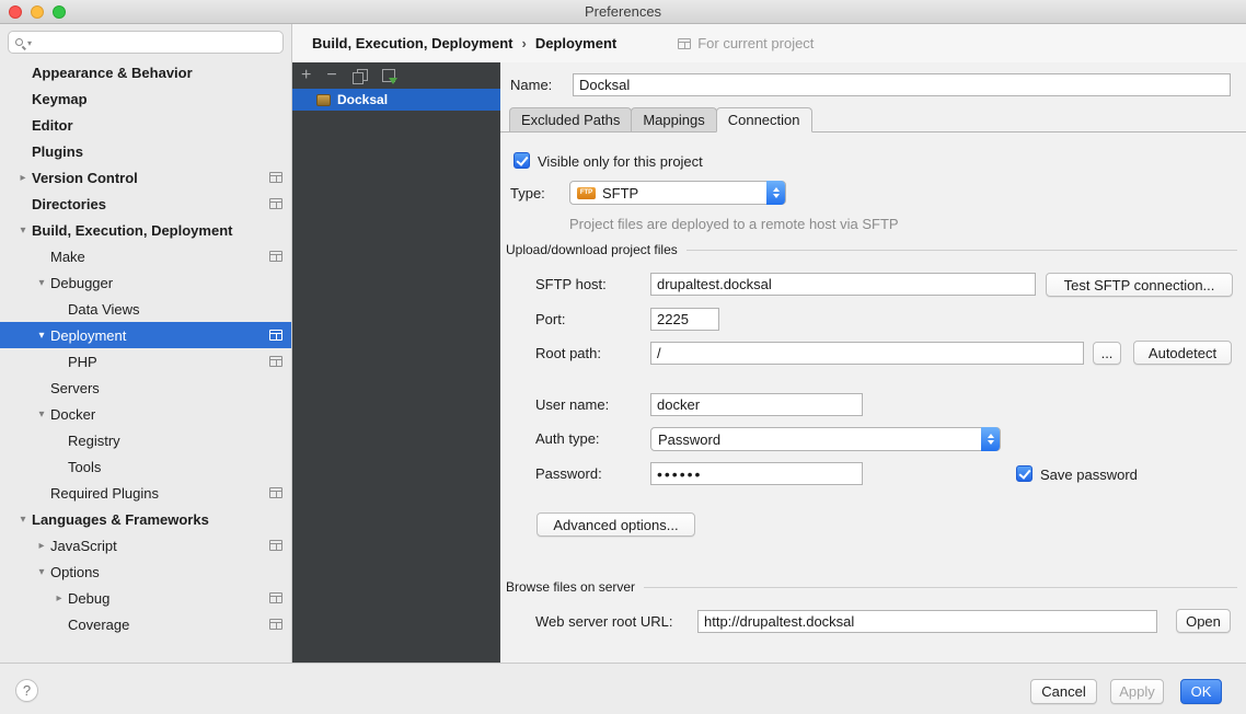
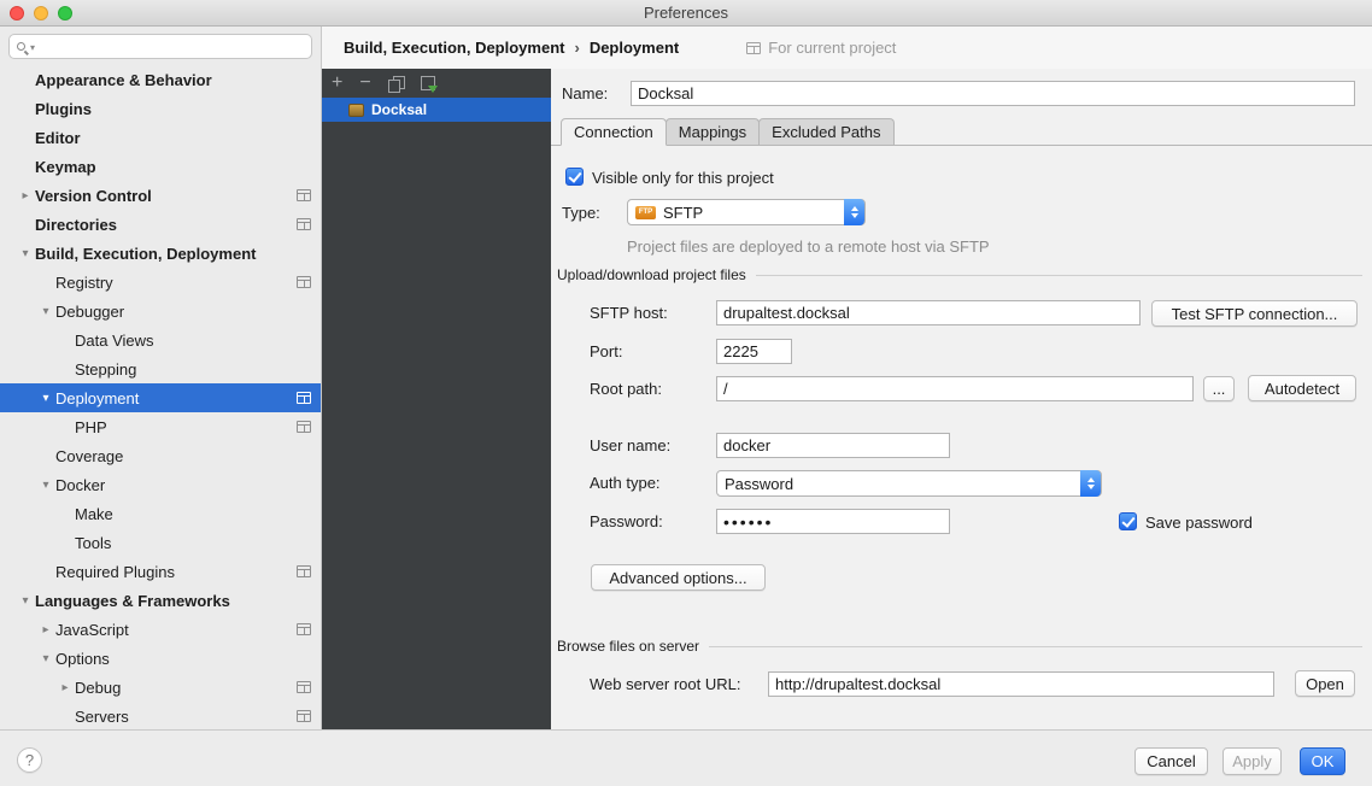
  Preferences
  ▾
  Appearance & Behavior
- Keymap
+ Plugins
  Editor
- Plugins
+ Keymap
  ▸
  Version Control
  Directories
  ▾
  Build, Execution, Deployment
- Make
+ Registry
  ▾
  Debugger
  Data Views
+ Stepping
  ▾
  Deployment
  PHP
- Servers
+ Coverage
  ▾
  Docker
- Registry
+ Make
  Tools
  Required Plugins
  ▾
  Languages & Frameworks
  ▸
  JavaScript
  ▾
  Options
  ▸
  Debug
- Coverage
+ Servers
  Build, Execution, Deployment
  ›
  Deployment
  For current project
  +
  −
  Docksal
  Name:
  Docksal
- Excluded Paths
+ Connection
  Mappings
- Connection
+ Excluded Paths
  Visible only for this project
  Type:
  SFTP
  Project files are deployed to a remote host via SFTP
  Upload/download project files
  SFTP host:
  drupaltest.docksal
  Test SFTP connection...
  Port:
  2225
  Root path:
  /
  ...
  Autodetect
  User name:
  docker
  Auth type:
  Password
  Password:
  ••••••
  Save password
  Advanced options...
  Browse files on server
  Web server root URL:
  http://drupaltest.docksal
  Open
  ?
  Cancel
  Apply
  OK
